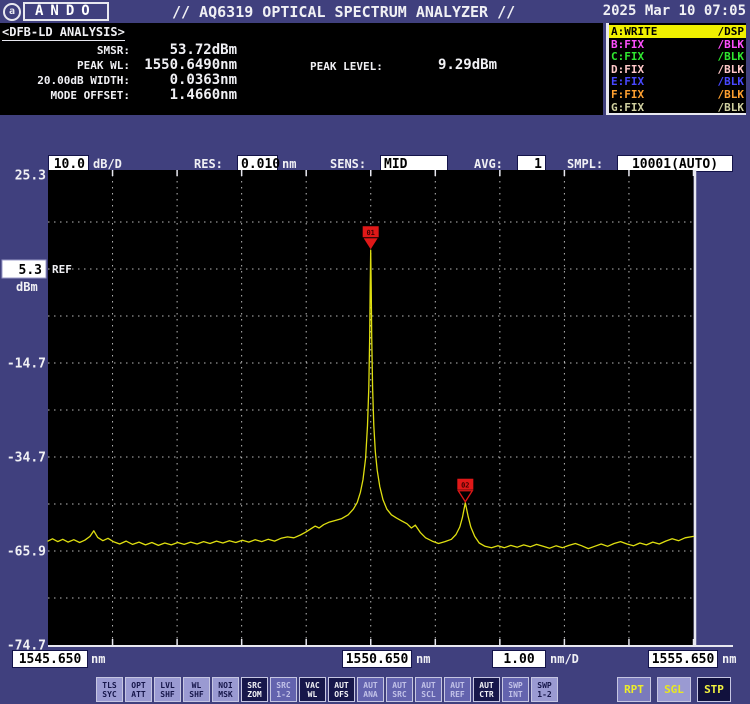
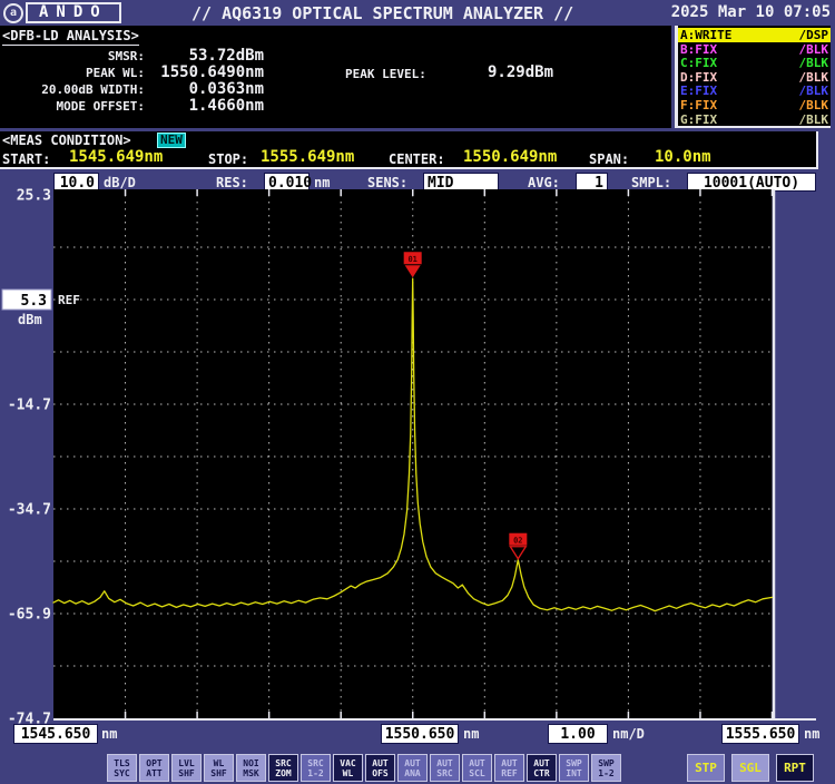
  a
  ANDO
  // AQ6319 OPTICAL SPECTRUM ANALYZER //
  2025 Mar 10 07:05
  <DFB-LD ANALYSIS>
  SMSR:
  53.72dBm
  PEAK WL:
  1550.6490nm
  20.00dB WIDTH:
  0.0363nm
  MODE OFFSET:
  1.4660nm
  PEAK LEVEL:
  9.29dBm
  A:WRITE
  /DSP
  B:FIX
  /BLK
  C:FIX
  /BLK
  D:FIX
  /BLK
  E:FIX
  /BLK
  F:FIX
  /BLK
  G:FIX
  /BLK
+ <MEAS CONDITION>
+ NEW
+ START:
+ 1545.649nm
+ STOP:
+ 1555.649nm
+ CENTER:
+ 1550.649nm
+ SPAN:
+ 10.0nm
  10.0
  dB/D
  RES:
  0.010
  nm
  SENS:
  MID
  AVG:
  1
  SMPL:
  10001(AUTO)
  25.3
  5.3
  dBm
  REF
  -14.7
  -34.7
  -65.9
  -74.7
  01
  02
  1545.650
  nm
  1550.650
  nm
  1.00
  nm/D
  1555.650
  nm
  TLS
  SYC
  OPT
  ATT
  LVL
  SHF
  WL
  SHF
  NOI
  MSK
  SRC
  ZOM
  SRC
  1-2
  VAC
  WL
  AUT
  OFS
  AUT
  ANA
  AUT
  SRC
  AUT
  SCL
  AUT
  REF
  AUT
  CTR
  SWP
  INT
  SWP
  1-2
- RPT
+ STP
  SGL
- STP
+ RPT
